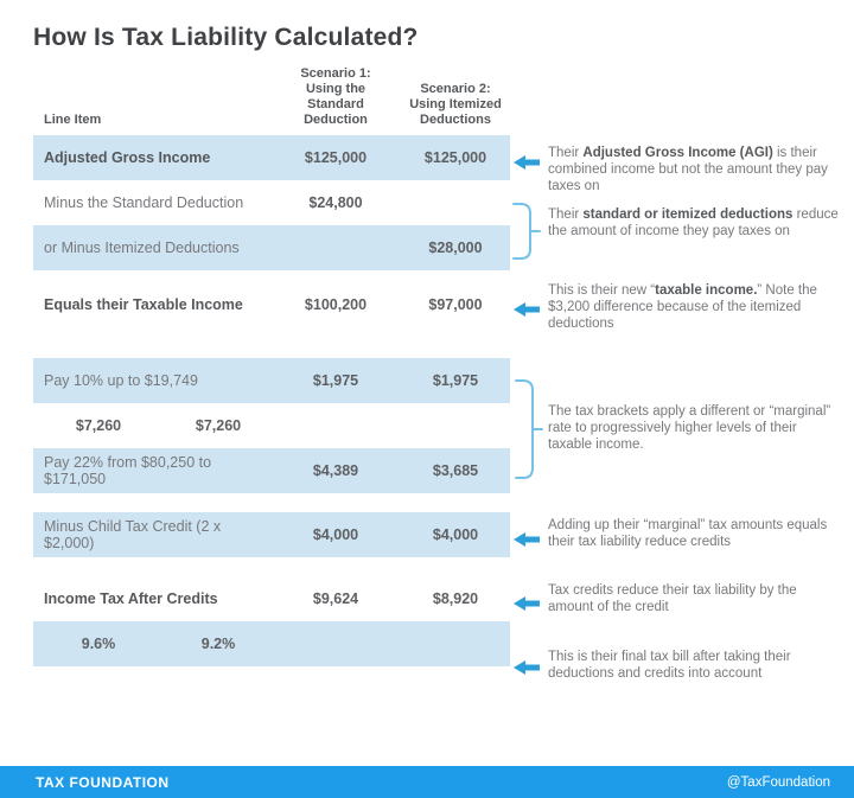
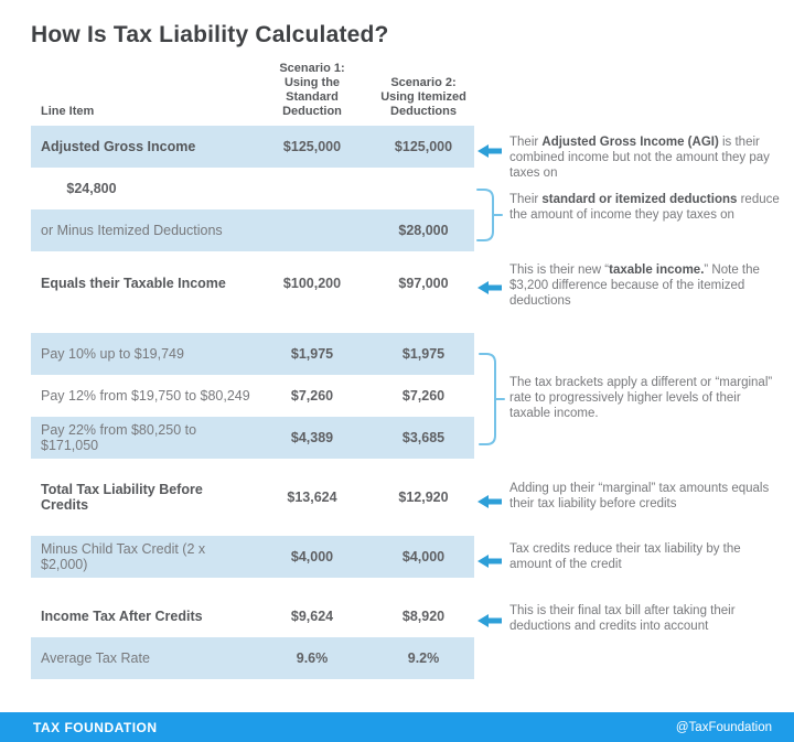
  How Is Tax Liability Calculated?
  Line Item
  Scenario 1:
  Using the
  Standard
  Deduction
  Scenario 2:
  Using Itemized
  Deductions
  Adjusted Gross Income
  $125,000
  $125,000
- Minus the Standard Deduction
  $24,800
  or Minus Itemized Deductions
  $28,000
  Equals their Taxable Income
  $100,200
  $97,000
  Pay 10% up to $19,749
  $1,975
  $1,975
+ Pay 12% from $19,750 to $80,249
  $7,260
  $7,260
  Pay 22% from $80,250 to $171,050
  $4,389
  $3,685
+ Total Tax Liability Before Credits
+ $13,624
+ $12,920
  Minus Child Tax Credit (2 x $2,000)
  $4,000
  $4,000
  Income Tax After Credits
  $9,624
  $8,920
+ Average Tax Rate
  9.6%
  9.2%
  Their Adjusted Gross Income (AGI) is their combined income but not the amount they pay taxes on
  Their standard or itemized deductions reduce the amount of income they pay taxes on
  This is their new “taxable income.” Note the $3,200 difference because of the itemized deductions
  The tax brackets apply a different or “marginal” rate to progressively higher levels of their taxable income.
- Adding up their “marginal” tax amounts equals their tax liability reduce credits
+ Adding up their “marginal” tax amounts equals their tax liability before credits
  Tax credits reduce their tax liability by the amount of the credit
  This is their final tax bill after taking their deductions and credits into account
  TAX FOUNDATION
  @TaxFoundation
